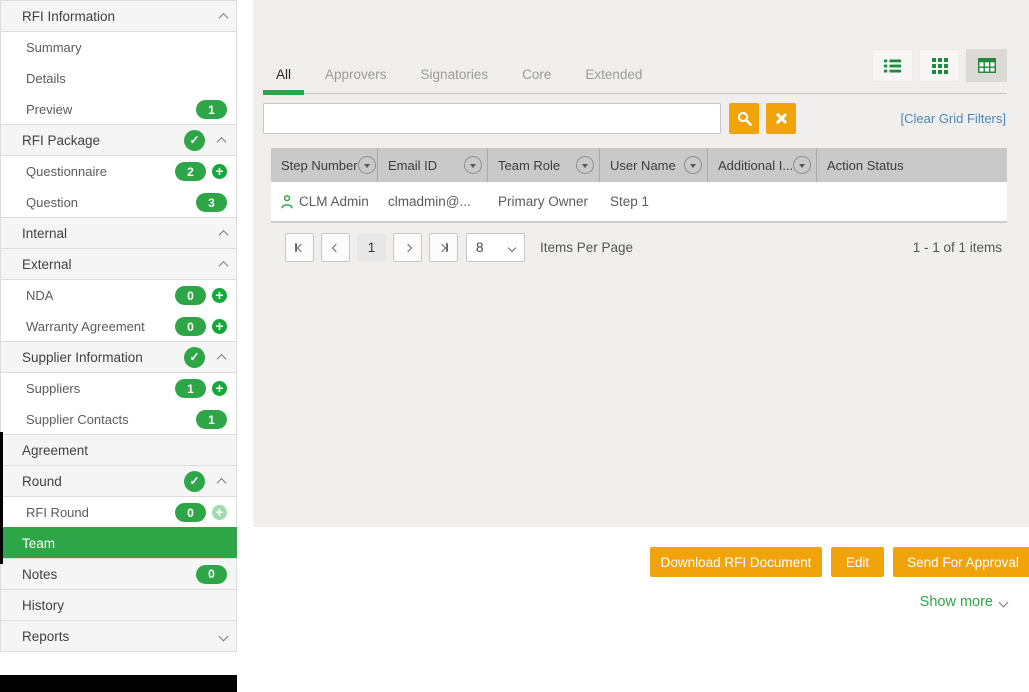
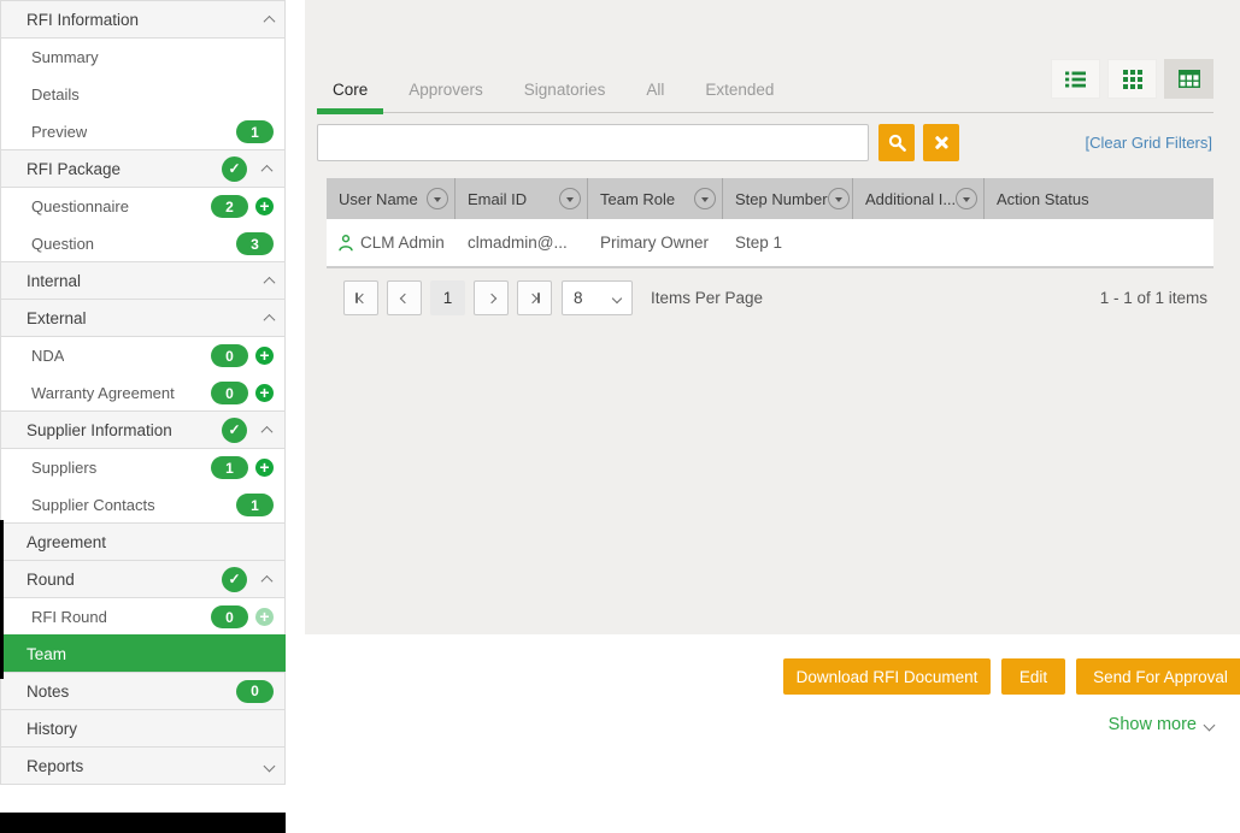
  RFI Information
  Summary
  Details
  Preview
  1
  RFI Package
  Questionnaire
  2
  Question
  3
  Internal
  External
  NDA
  0
  Warranty Agreement
  0
  Supplier Information
  Suppliers
  1
  Supplier Contacts
  1
  Agreement
  Round
  RFI Round
  0
  Team
  Notes
  0
  History
  Reports
- All
+ Core
  Approvers
  Signatories
- Core
+ All
  Extended
  [Clear Grid Filters]
- Step Number
+ User Name
  Email ID
  Team Role
- User Name
+ Step Number
  Additional I...
  Action Status
  CLM Admin
  clmadmin@...
  Primary Owner
  Step 1
  1
  8
  Items Per Page
  1 - 1 of 1 items
  Download RFI Document
  Edit
  Send For Approval
  Show more
